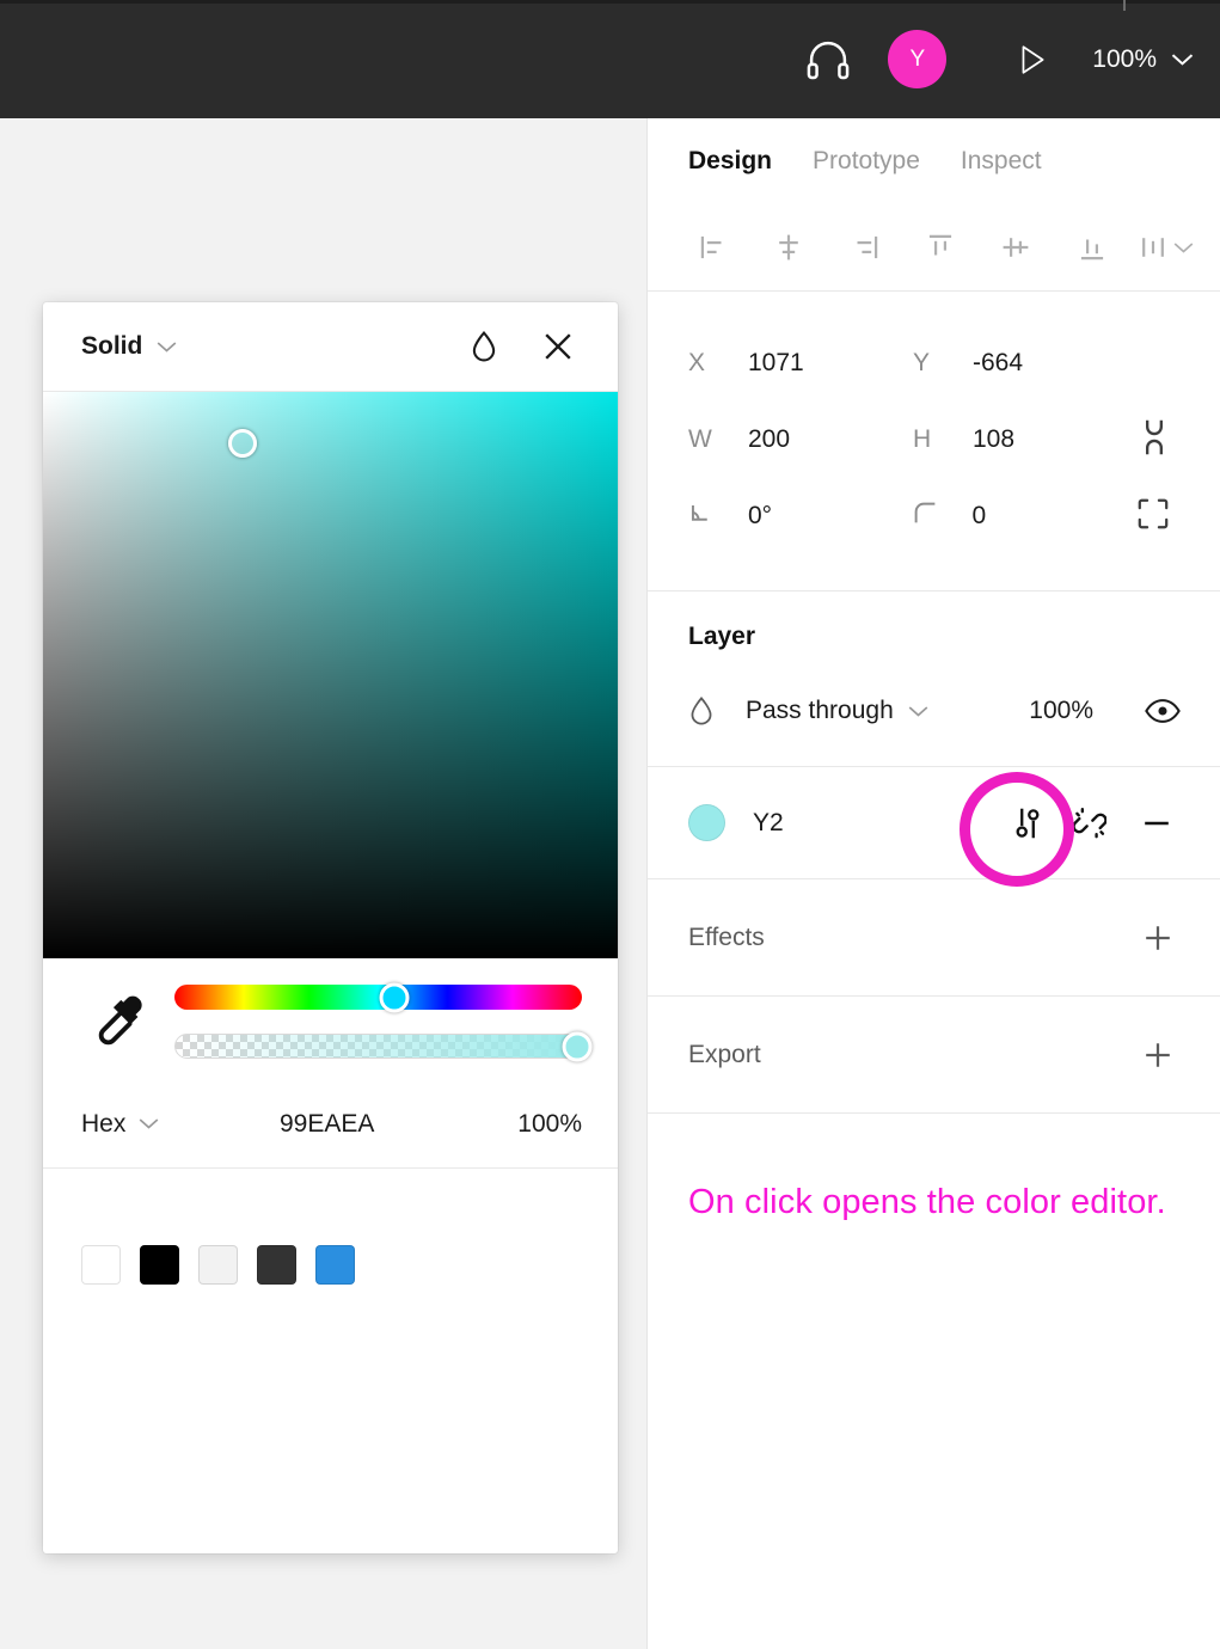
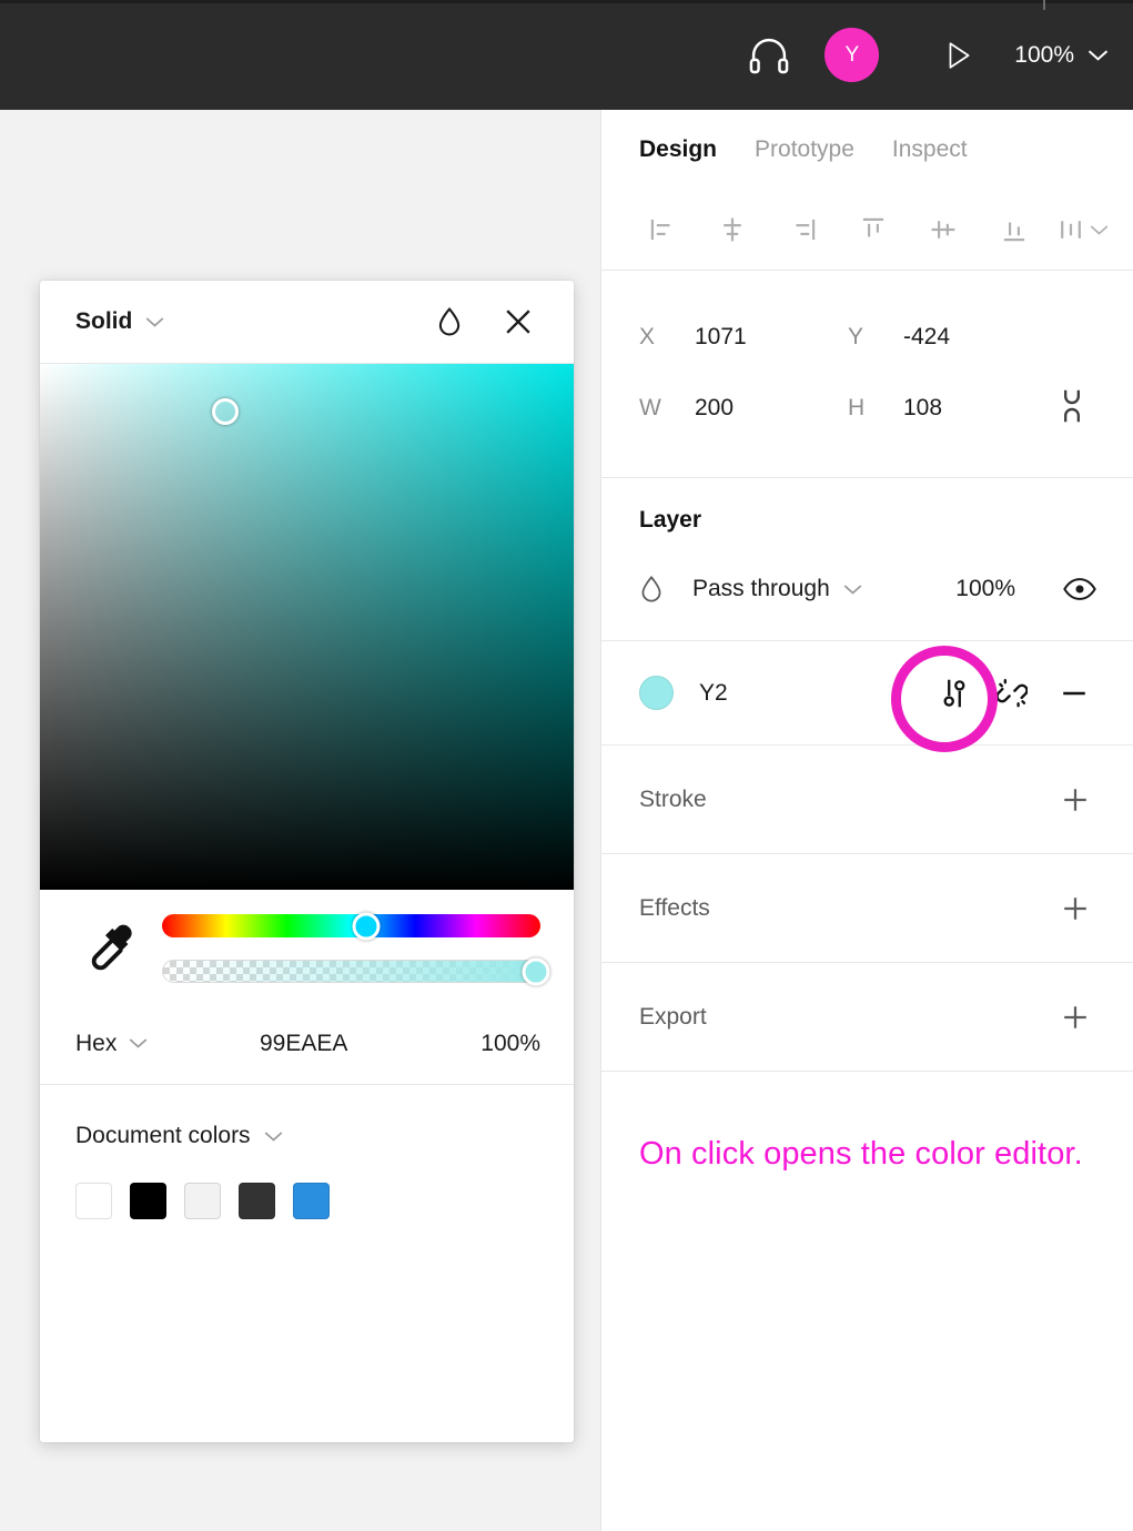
  Y
  100%
  Solid
  Hex
  99EAEA
  100%
+ Document colors
  Design
  Prototype
  Inspect
  X
  1071
  Y
- -664
+ -424
  W
  200
  H
  108
- 0°
- 0
  Layer
  Pass through
  100%
  Y2
+ Stroke
  Effects
  Export
  On click opens the color editor.
